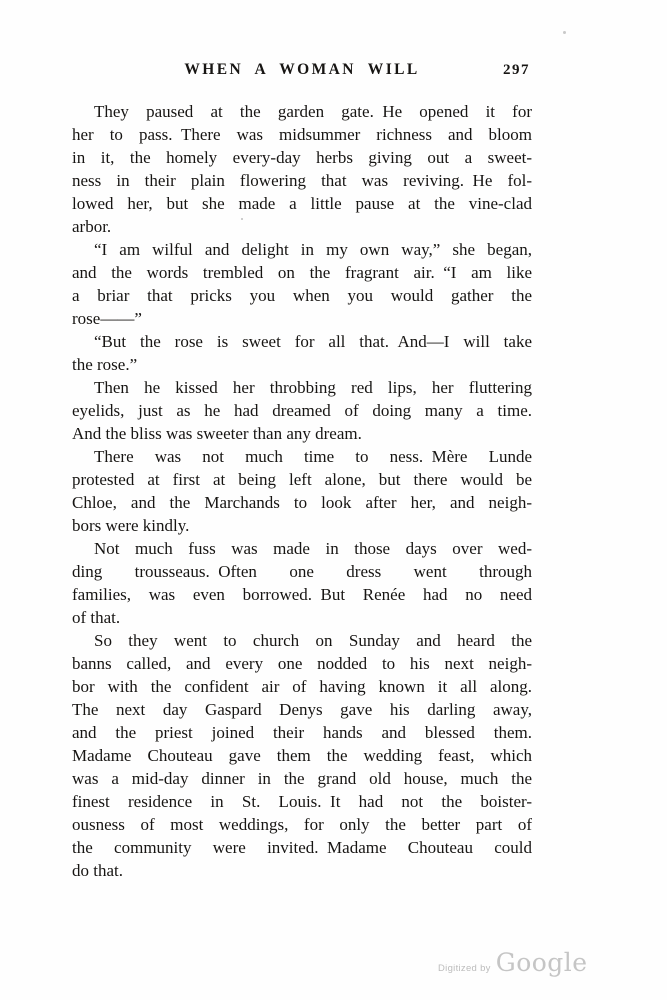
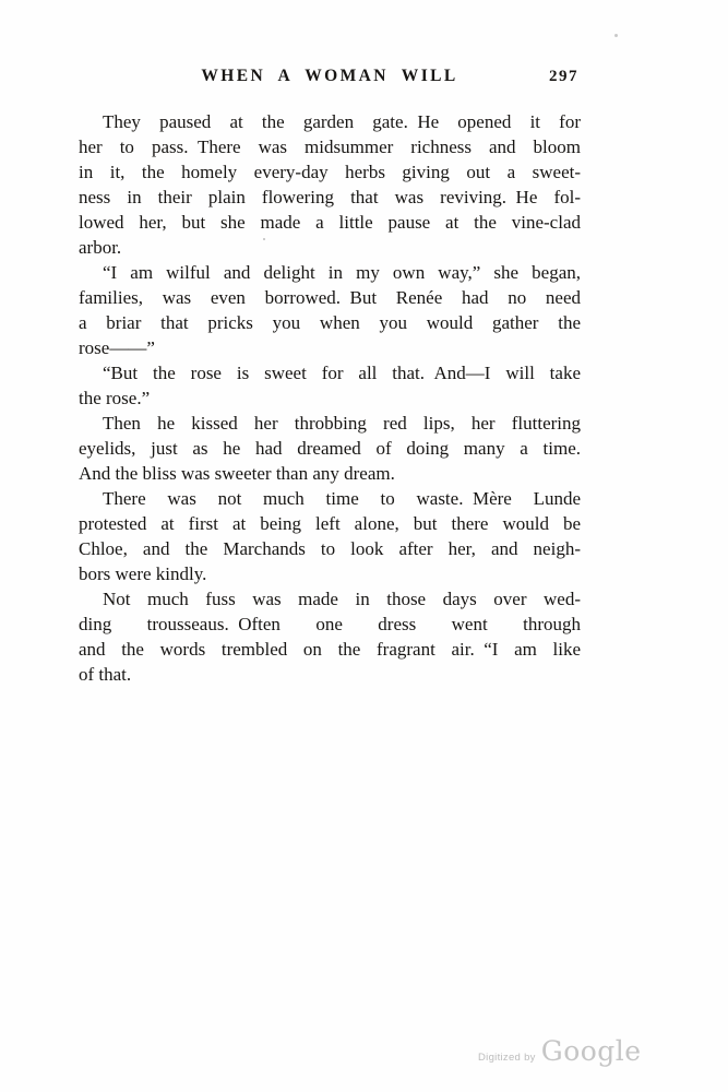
  WHEN A WOMAN WILL
  297
  They paused at the garden gate. He opened it for
  her to pass. There was midsummer richness and bloom
  in it, the homely every-day herbs giving out a sweet-
  ness in their plain flowering that was reviving. He fol-
  lowed her, but she made a little pause at the vine-clad
  arbor.
  “I am wilful and delight in my own way,” she began,
- and the words trembled on the fragrant air. “I am like
+ families, was even borrowed. But Renée had no need
  a briar that pricks you when you would gather the
  rose——”
  “But the rose is sweet for all that. And—I will take
  the rose.”
  Then he kissed her throbbing red lips, her fluttering
  eyelids, just as he had dreamed of doing many a time.
  And the bliss was sweeter than any dream.
- There was not much time to ness. Mère Lunde
+ There was not much time to waste. Mère Lunde
  protested at first at being left alone, but there would be
  Chloe, and the Marchands to look after her, and neigh-
  bors were kindly.
  Not much fuss was made in those days over wed-
  ding trousseaus. Often one dress went through
- families, was even borrowed. But Renée had no need
+ and the words trembled on the fragrant air. “I am like
  of that.
- So they went to church on Sunday and heard the
- banns called, and every one nodded to his next neigh-
- bor with the confident air of having known it all along.
- The next day Gaspard Denys gave his darling away,
- and the priest joined their hands and blessed them.
- Madame Chouteau gave them the wedding feast, which
- was a mid-day dinner in the grand old house, much the
- finest residence in St. Louis. It had not the boister-
- ousness of most weddings, for only the better part of
- the community were invited. Madame Chouteau could
- do that.
  Digitized by
  Google
